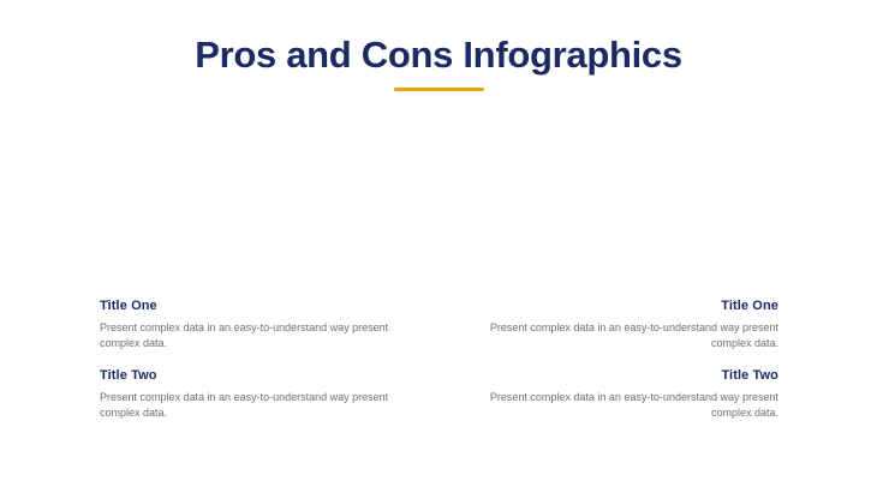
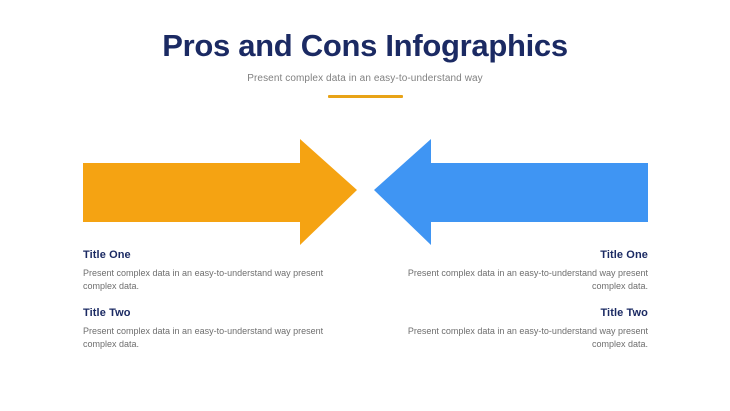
  Pros and Cons Infographics
+ Present complex data in an easy-to-understand way
+ Pros
+ Cons
  Title One
  Present complex data in an easy-to-understand way present complex data.
  Title Two
  Present complex data in an easy-to-understand way present complex data.
  Title One
  Present complex data in an easy-to-understand way present complex data.
  Title Two
  Present complex data in an easy-to-understand way present complex data.
